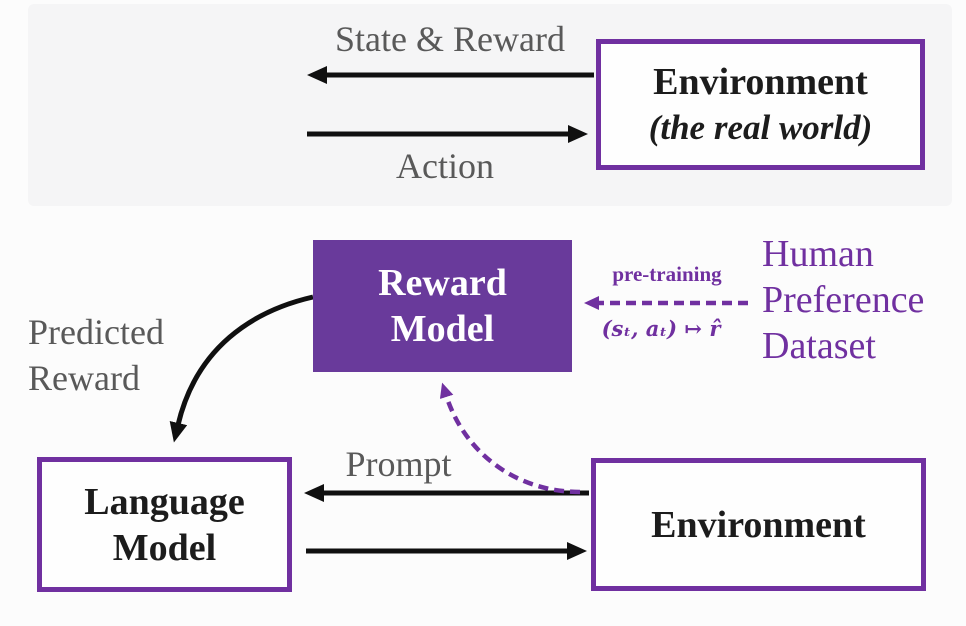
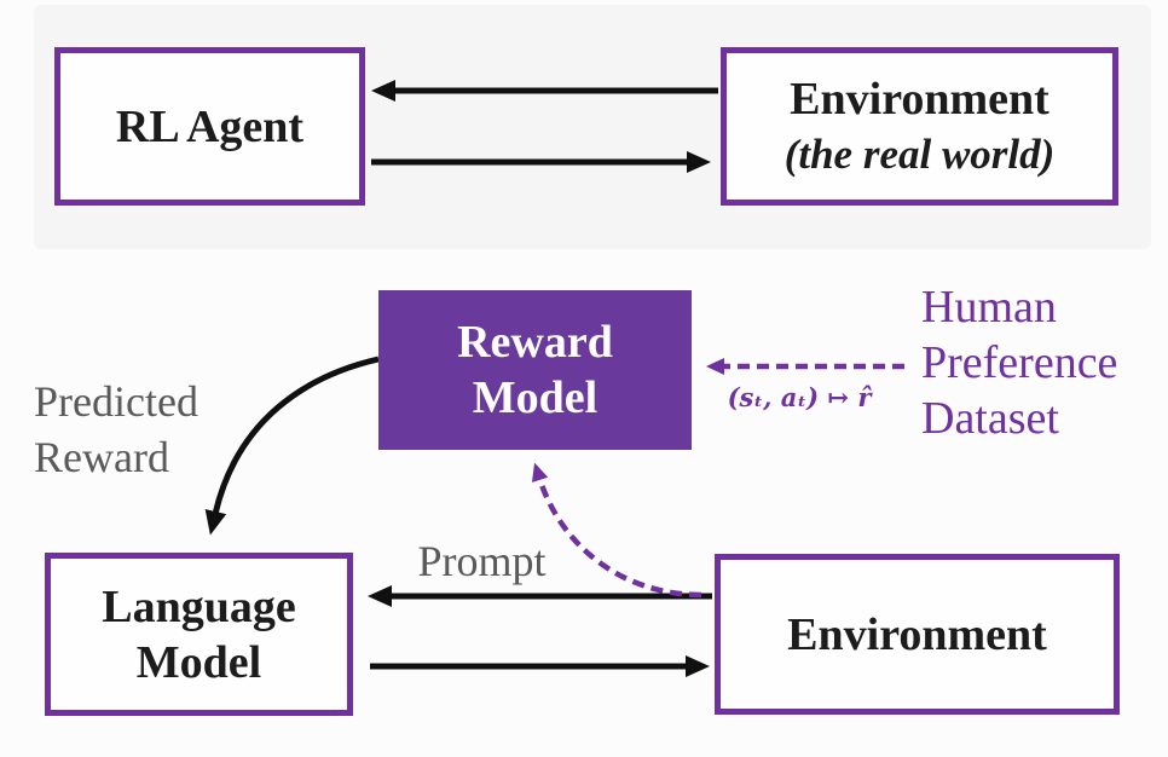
+ RL Agent
  Environment
  (the real world)
- State & Reward
- Action
  Reward
  Model
- pre-training
  (sₜ, aₜ) ↦ r̂
  Human
  Preference
  Dataset
  Predicted
  Reward
  Language
  Model
  Environment
  Prompt
